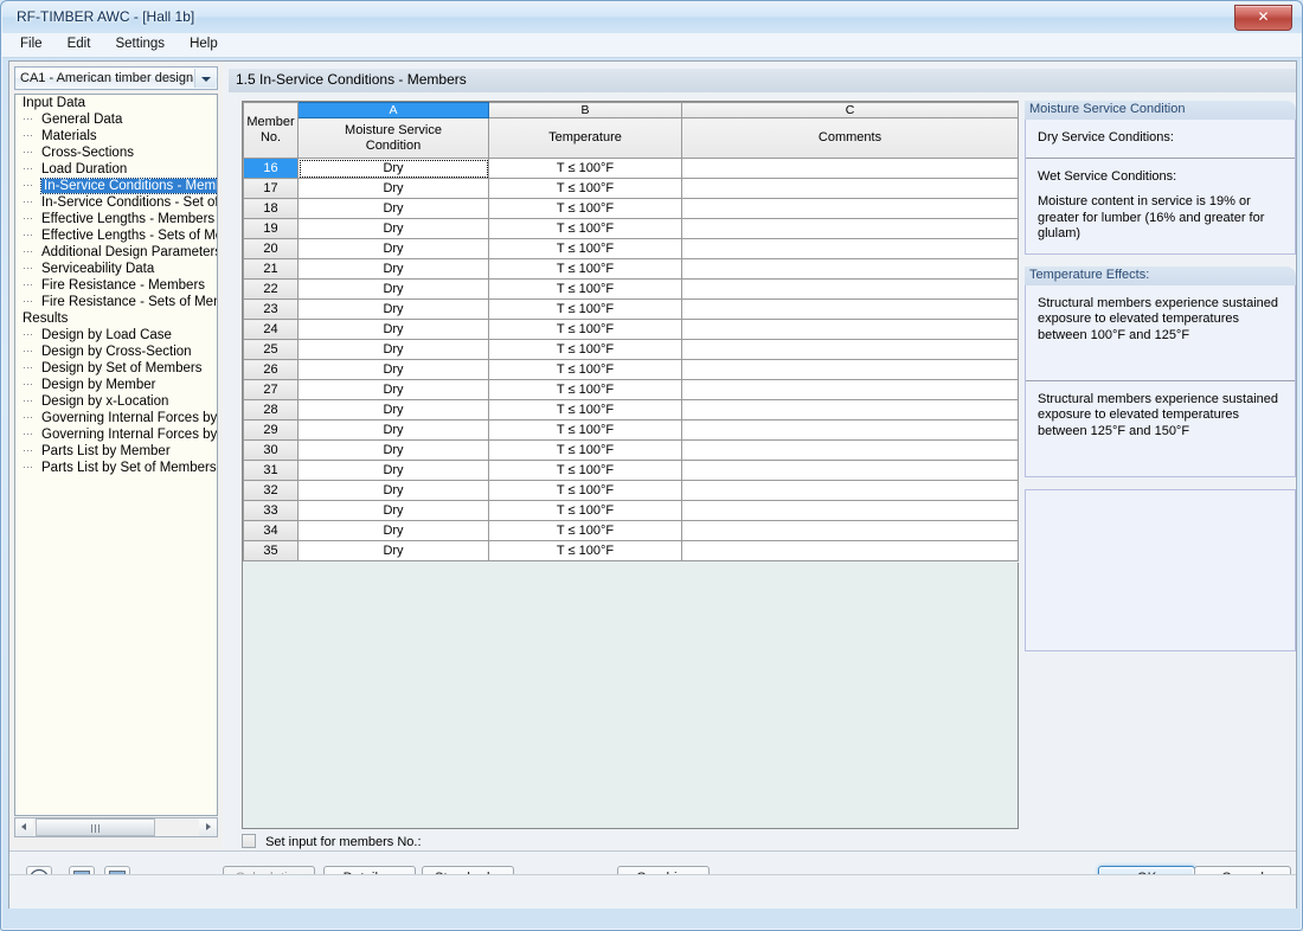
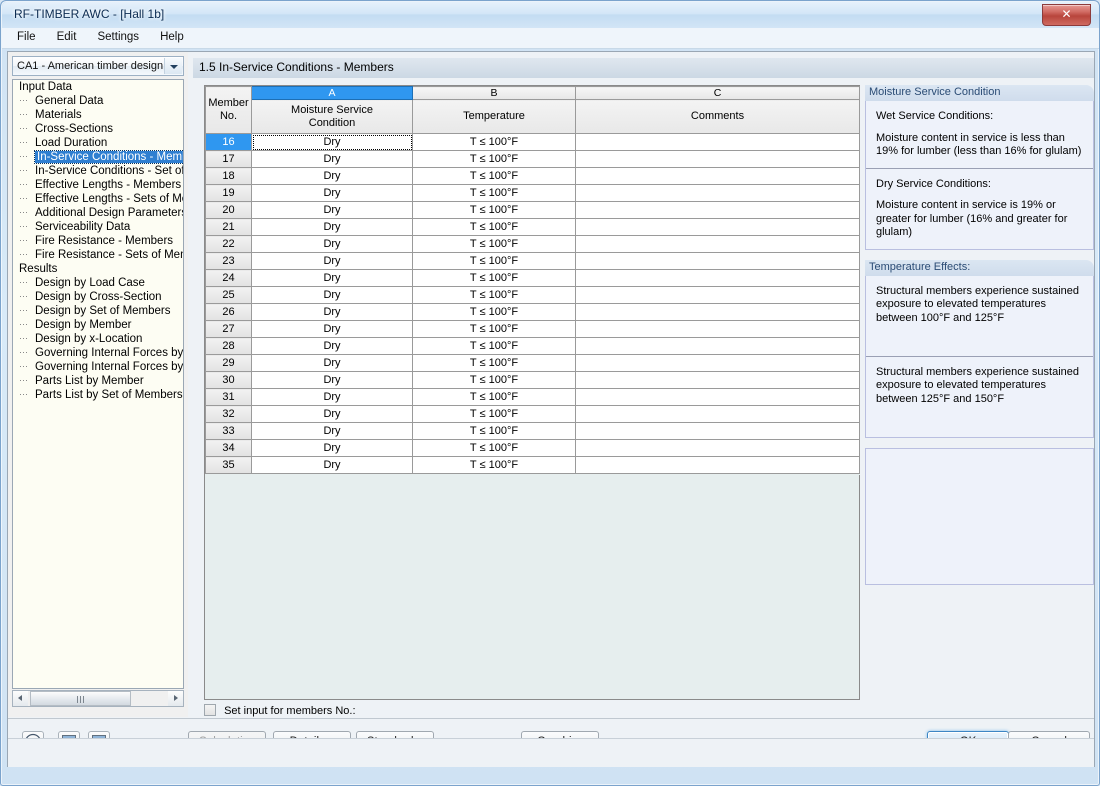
  RF-TIMBER AWC - [Hall 1b]
  ✕
  File Edit Settings Help
  CA1 - American timber design
  Input Data
  ⋯ General Data
  ⋯ Materials
  ⋯ Cross-Sections
  ⋯ Load Duration
  ⋯ In-Service Conditions - Mem
  ⋯ In-Service Conditions - Set of
  ⋯ Effective Lengths - Members
  ⋯ Effective Lengths - Sets of M
  ⋯ Additional Design Parameter
  ⋯ Serviceability Data
  ⋯ Fire Resistance - Members
  ⋯ Fire Resistance - Sets of Me
  Results
  ⋯ Design by Load Case
  ⋯ Design by Cross-Section
  ⋯ Design by Set of Members
  ⋯ Design by Member
  ⋯ Design by x-Location
  ⋯ Governing Internal Forces by
  ⋯ Governing Internal Forces by
  ⋯ Parts List by Member
  ⋯ Parts List by Set of Members
  1.5 In-Service Conditions - Members
  Member No.	A	B	C
  Moisture Service Condition	Temperature	Comments
  16	Dry	T ≤ 100°F
  17	Dry	T ≤ 100°F
  18	Dry	T ≤ 100°F
  19	Dry	T ≤ 100°F
  20	Dry	T ≤ 100°F
  21	Dry	T ≤ 100°F
  22	Dry	T ≤ 100°F
  23	Dry	T ≤ 100°F
  24	Dry	T ≤ 100°F
  25	Dry	T ≤ 100°F
  26	Dry	T ≤ 100°F
  27	Dry	T ≤ 100°F
  28	Dry	T ≤ 100°F
  29	Dry	T ≤ 100°F
  30	Dry	T ≤ 100°F
  31	Dry	T ≤ 100°F
  32	Dry	T ≤ 100°F
  33	Dry	T ≤ 100°F
  34	Dry	T ≤ 100°F
  35	Dry	T ≤ 100°F
  Set input for members No.:
  Moisture Service Condition
- Dry Service Conditions:
+ Wet Service Conditions:
+ Moisture content in service is less than 19% for lumber (less than 16% for glulam)
- Wet Service Conditions:
+ Dry Service Conditions:
  Moisture content in service is 19% or greater for lumber (16% and greater for glulam)
  Temperature Effects:
  Structural members experience sustained exposure to elevated temperatures between 100°F and 125°F
  Structural members experience sustained exposure to elevated temperatures between 125°F and 150°F
